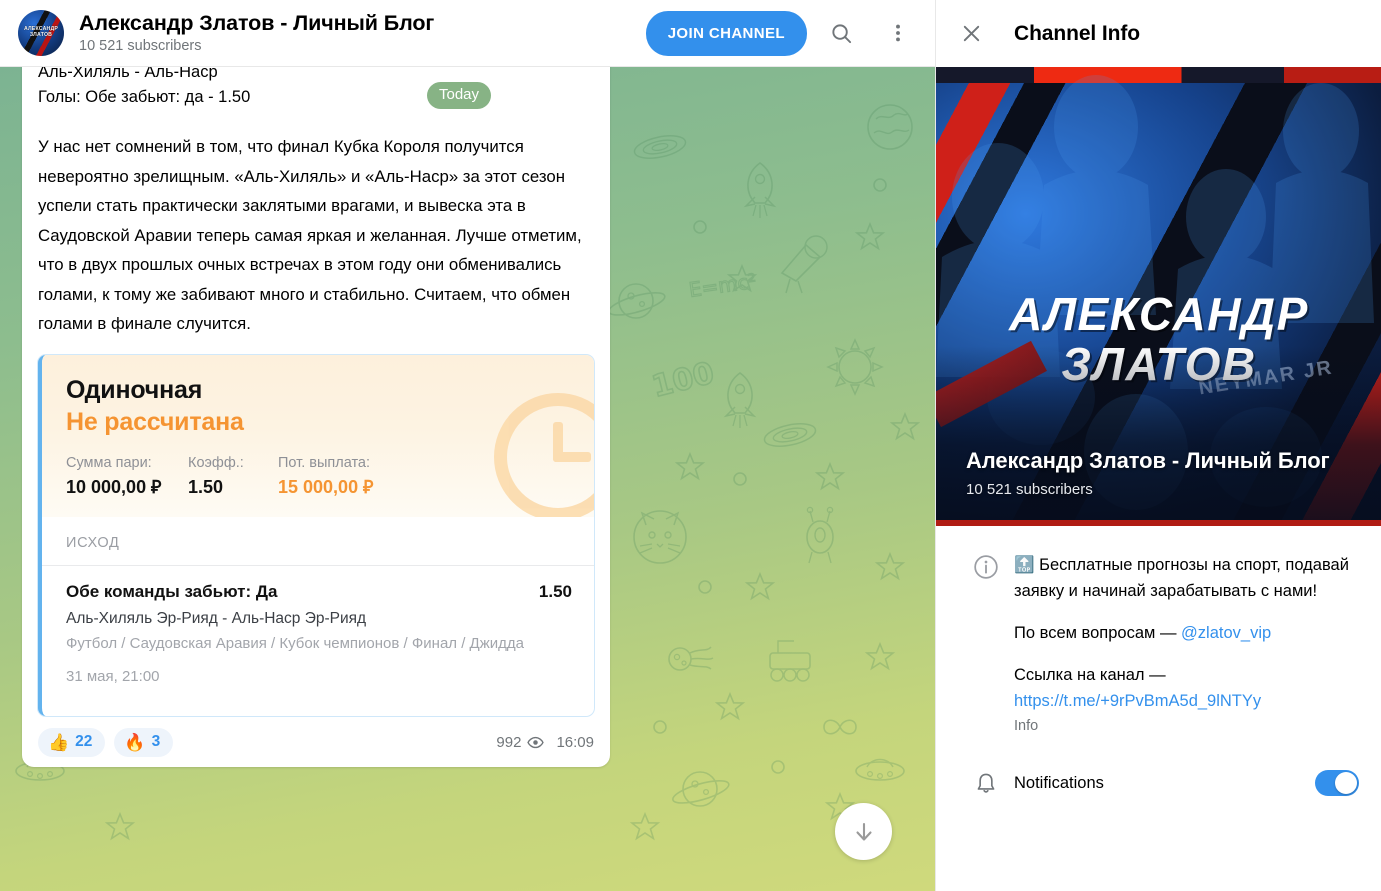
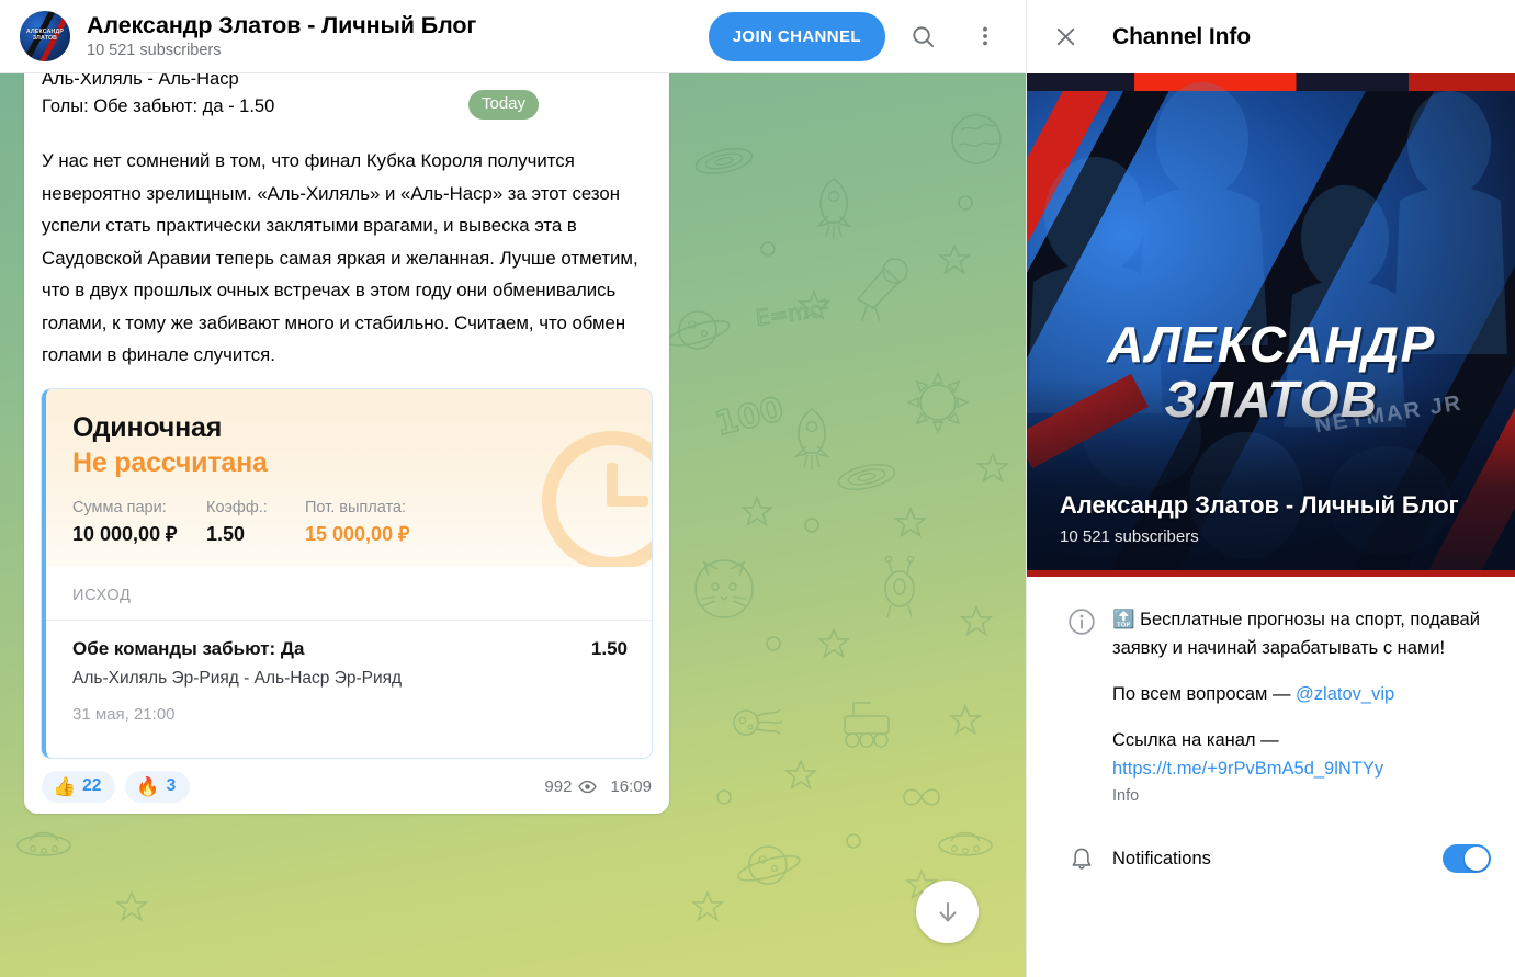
  Аль-Хиляль - Аль-Наср
  Голы: Обе забьют: да - 1.50
  У нас нет сомнений в том, что финал Кубка Короля получится невероятно зрелищным. «Аль-Хиляль» и «Аль-Наср» за этот сезон успели стать практически заклятыми врагами, и вывеска эта в Саудовской Аравии теперь самая яркая и желанная. Лучше отметим, что в двух прошлых очных встречах в этом году они обменивались голами, к тому же забивают много и стабильно. Считаем, что обмен голами в финале случится.
  Одиночная
  Не рассчитана
  Сумма пари:
  10 000,00 ₽
  Коэфф.:
  1.50
  Пот. выплата:
  15 000,00 ₽
  ИСХОД
  Обе команды забьют: Да
  1.50
  Аль-Хиляль Эр-Рияд - Аль-Наср Эр-Рияд
- Футбол / Саудовская Аравия / Кубок чемпионов / Финал / Джидда
  31 мая, 21:00
  👍
  22
  🔥
  3
  992
  16:09
  Today
  Александр Златов - Личный Блог
  10 521 subscribers
  JOIN CHANNEL
  Channel Info
  АЛЕКСАНДР
  Александр Златов - Личный Блог
  10 521 subscribers
  🔝 Бесплатные прогнозы на спорт, подавай заявку и начинай зарабатывать с нами!
  По всем вопросам — @zlatov_vip
  Ссылка на канал —
  https://t.me/+9rPvBmA5d_9lNTYy
  Info
  Notifications
